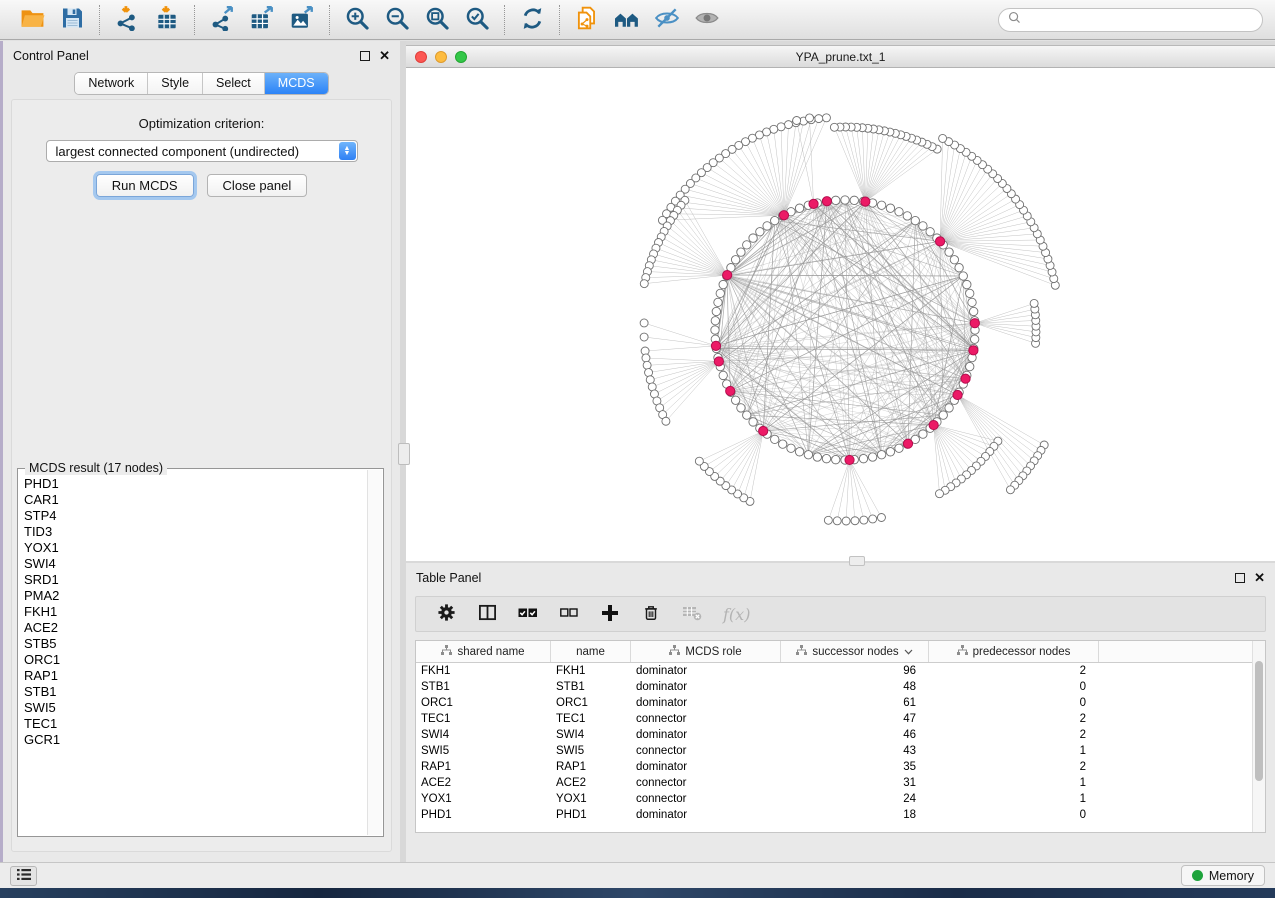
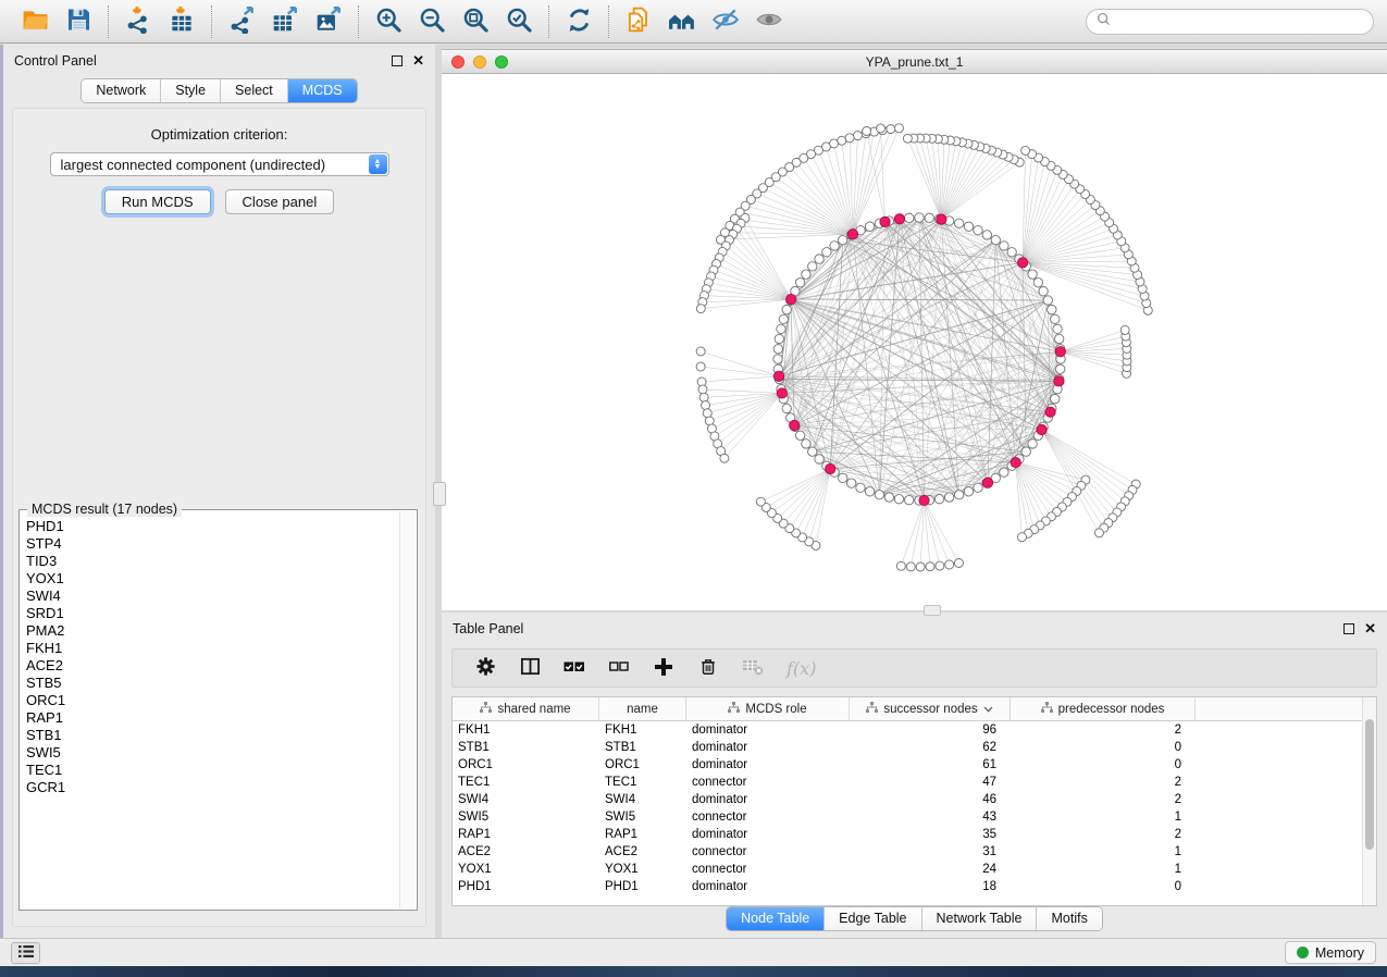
  Control Panel
  ✕
  Network
  Style
  Select
  MCDS
  Optimization criterion:
  largest connected component (undirected)
  Run MCDS
  Close panel
  MCDS result (17 nodes)
  PHD1
- CAR1
  STP4
  TID3
  YOX1
  SWI4
  SRD1
  PMA2
  FKH1
  ACE2
  STB5
  ORC1
  RAP1
  STB1
  SWI5
  TEC1
  GCR1
  YPA_prune.txt_1
  Table Panel
  ✕
  f(x)
  shared name
  name
  MCDS role
  successor nodes
  predecessor nodes
  FKH1
  FKH1
  dominator
  96
  2
  STB1
  STB1
  dominator
- 48
+ 62
  0
  ORC1
  ORC1
  dominator
  61
  0
  TEC1
  TEC1
  connector
  47
  2
  SWI4
  SWI4
  dominator
  46
  2
  SWI5
  SWI5
  connector
  43
  1
  RAP1
  RAP1
  dominator
  35
  2
  ACE2
  ACE2
  connector
  31
  1
  YOX1
  YOX1
  connector
  24
  1
  PHD1
  PHD1
  dominator
  18
  0
+ Node Table
+ Edge Table
+ Network Table
+ Motifs
  Memory
